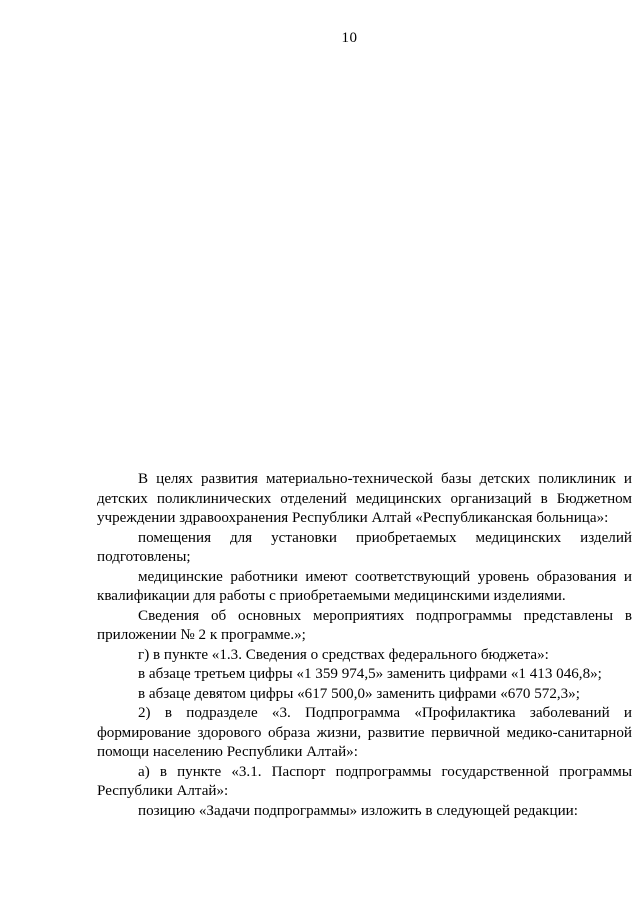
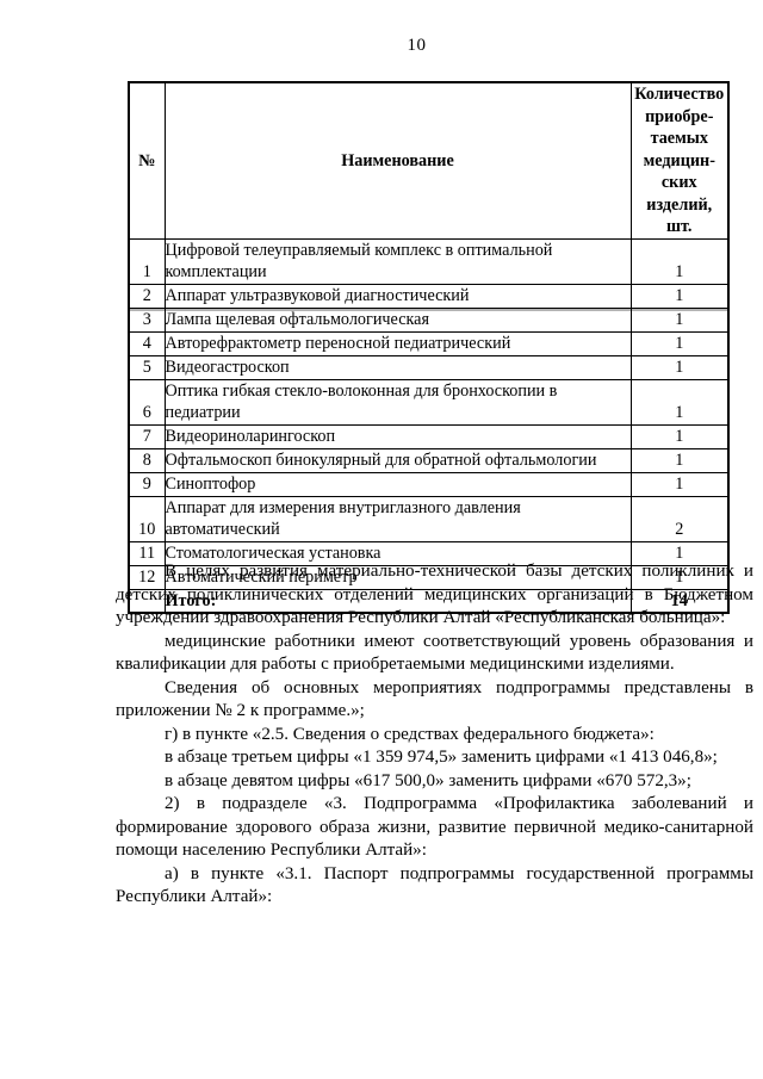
  10
+ №	Наименование	Количество приобре- таемых медицин- ских изделий, шт.
+ 1	Цифровой телеуправляемый комплекс в оптимальной комплектации	1
+ 2	Аппарат ультразвуковой диагностический	1
+ 3	Лампа щелевая офтальмологическая	1
+ 4	Авторефрактометр переносной педиатрический	1
+ 5	Видеогастроскоп	1
+ 6	Оптика гибкая стекло-волоконная для бронхоскопии в педиатрии	1
+ 7	Видеориноларингоскоп	1
+ 8	Офтальмоскоп бинокулярный для обратной офтальмологии	1
+ 9	Синоптофор	1
+ 10	Аппарат для измерения внутриглазного давления автоматический	2
+ 11	Стоматологическая установка	1
+ 12	Автоматический периметр	1
+ 	Итого:	14
  В целях развития материально-технической базы детских поликлиник и детских поликлинических отделений медицинских организаций в Бюджетном учреждении здравоохранения Республики Алтай «Республиканская больница»:
- помещения для установки приобретаемых медицинских изделий подготовлены;
  медицинские работники имеют соответствующий уровень образования и квалификации для работы с приобретаемыми медицинскими изделиями.
  Сведения об основных мероприятиях подпрограммы представлены в приложении № 2 к программе.»;
- г) в пункте «1.3. Сведения о средствах федерального бюджета»:
+ г) в пункте «2.5. Сведения о средствах федерального бюджета»:
  в абзаце третьем цифры «1 359 974,5» заменить цифрами «1 413 046,8»;
  в абзаце девятом цифры «617 500,0» заменить цифрами «670 572,3»;
  2) в подразделе «3. Подпрограмма «Профилактика заболеваний и формирование здорового образа жизни, развитие первичной медико-санитарной помощи населению Республики Алтай»:
  а) в пункте «3.1. Паспорт подпрограммы государственной программы Республики Алтай»:
- позицию «Задачи подпрограммы» изложить в следующей редакции:
